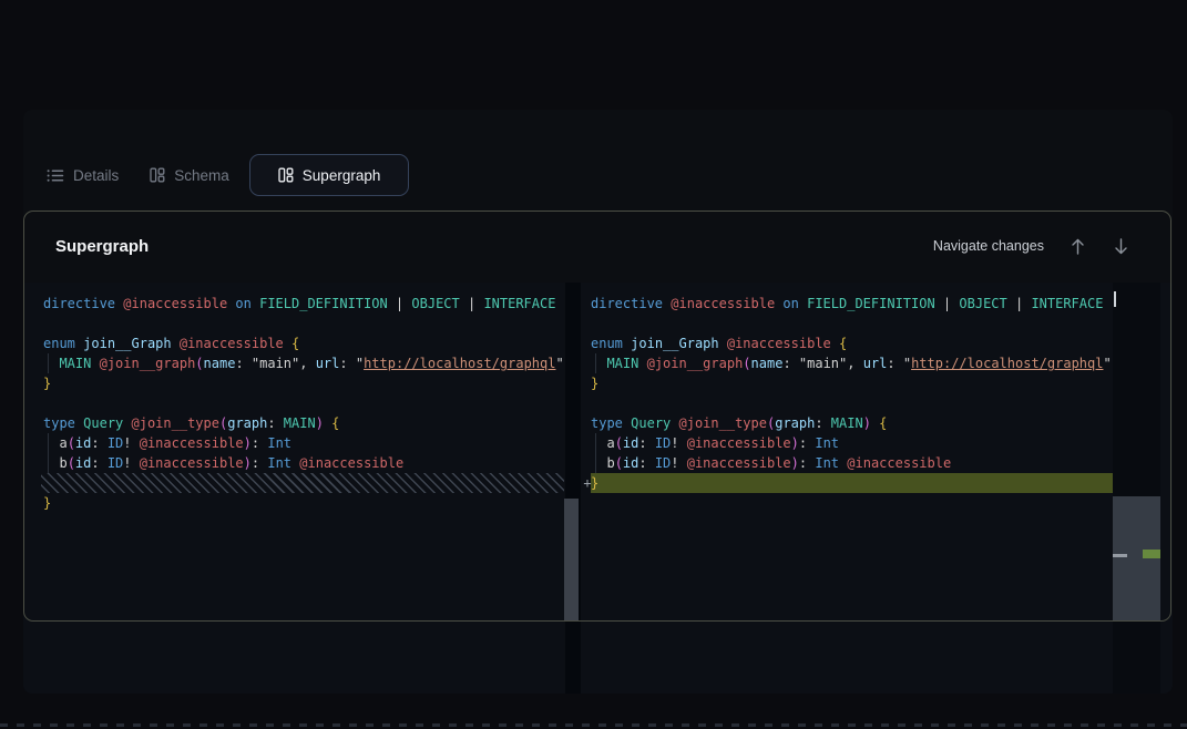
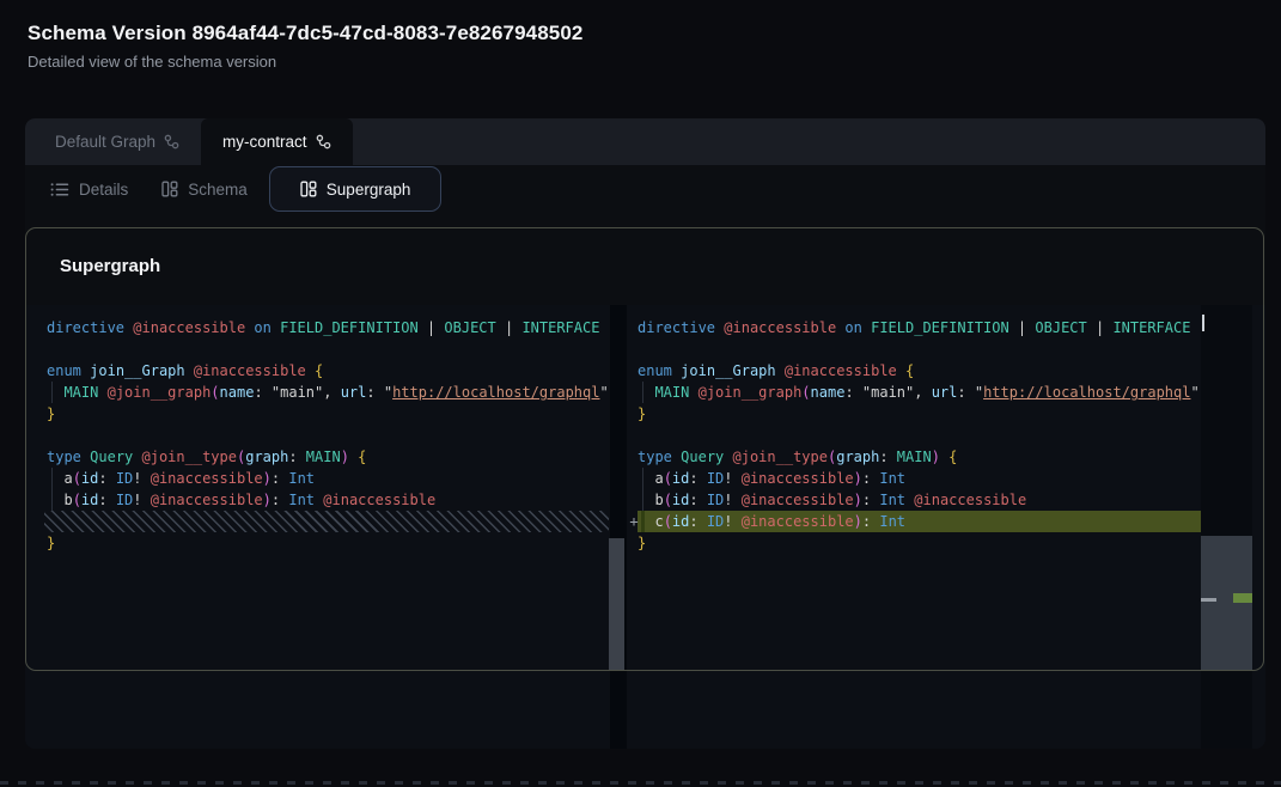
+ Schema Version 8964af44-7dc5-47cd-8083-7e8267948502
+ Detailed view of the schema version
+ Default Graph
+ my-contract
  Details
  Schema
  Supergraph
  Supergraph
- Navigate changes
  directive @inaccessible on FIELD_DEFINITION | OBJECT | INTERFACE
  enum join__Graph @inaccessible {
  MAIN @join__graph(name: "main", url: "http://localhost/graphql"
  }
  type Query @join__type(graph: MAIN) {
  a(id: ID! @inaccessible): Int
  b(id: ID! @inaccessible): Int @inaccessible
  }
  +
  directive @inaccessible on FIELD_DEFINITION | OBJECT | INTERFACE
  enum join__Graph @inaccessible {
  MAIN @join__graph(name: "main", url: "http://localhost/graphql"
  }
  type Query @join__type(graph: MAIN) {
  a(id: ID! @inaccessible): Int
  b(id: ID! @inaccessible): Int @inaccessible
+ c(id: ID! @inaccessible): Int
  }
